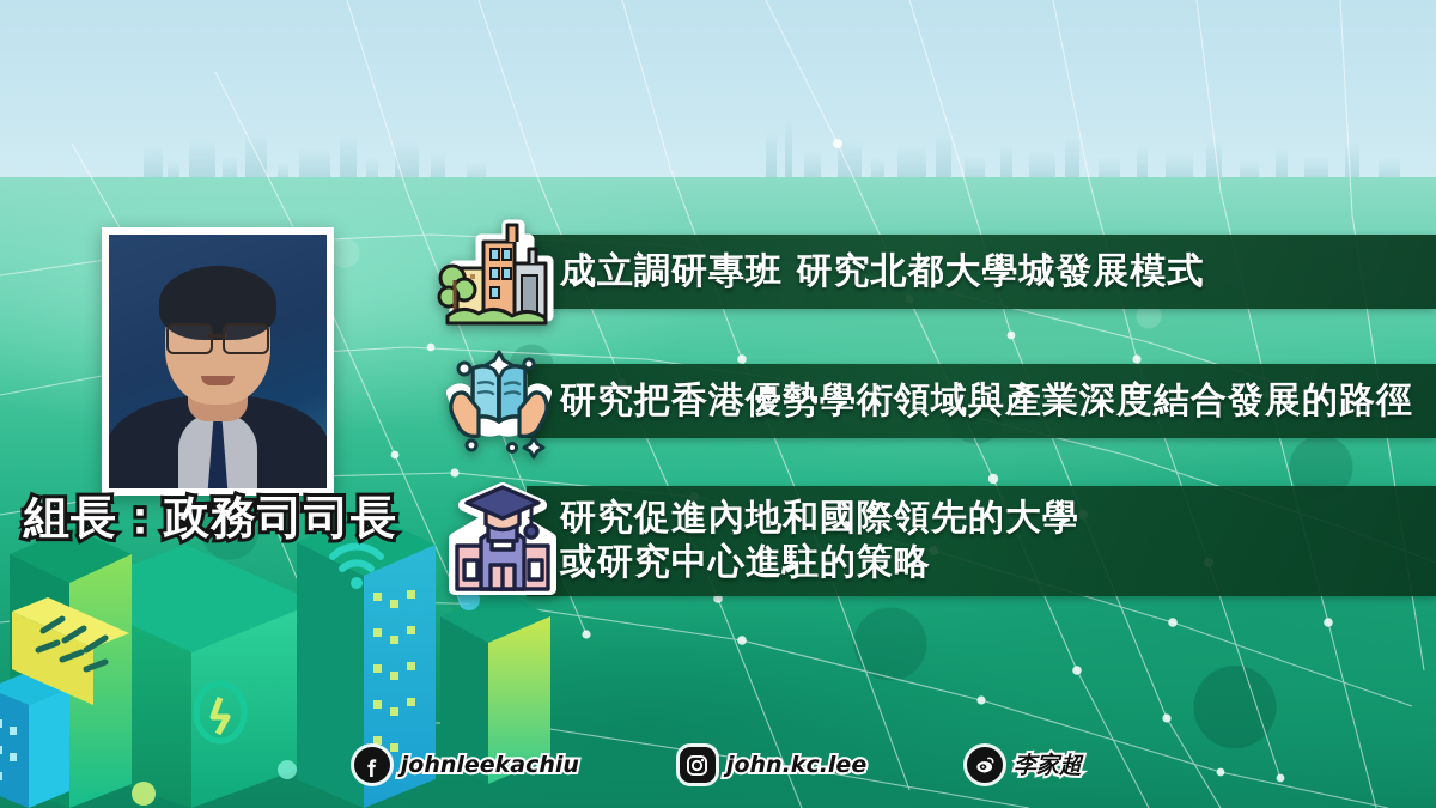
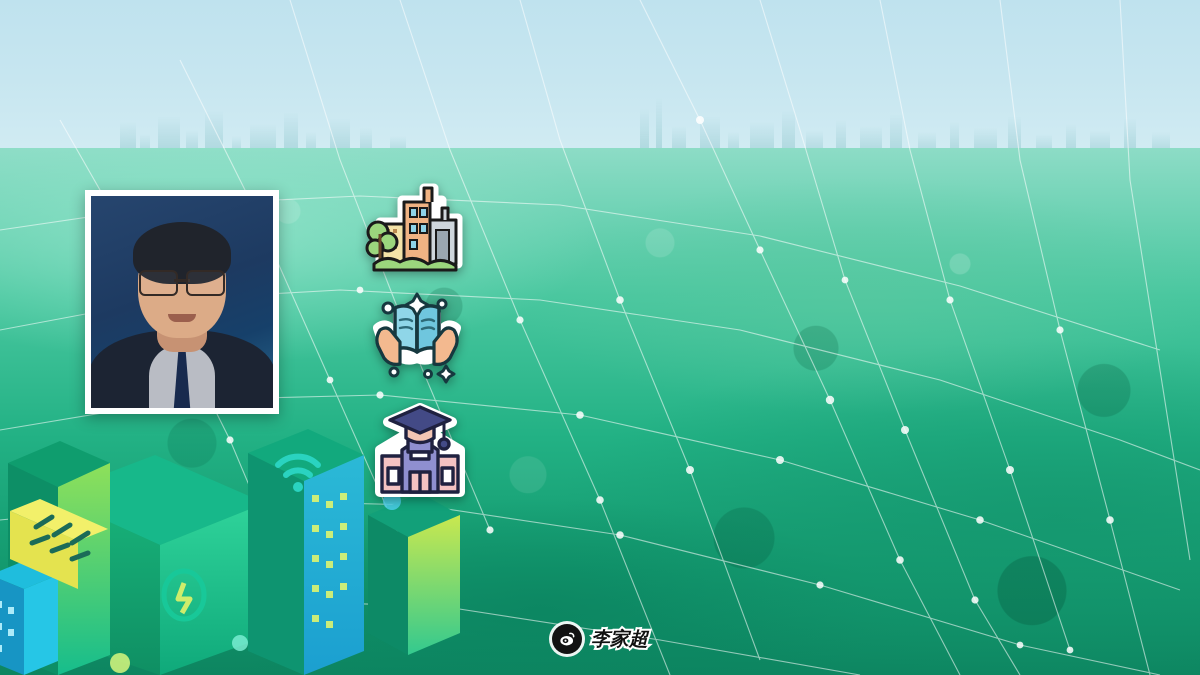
- 組長：政務司司長
- 成立調研專班 研究北都大學城發展模式
- 研究把香港優勢學術領域與產業深度結合發展的路徑
- 研究促進內地和國際領先的大學
- 或研究中心進駐的策略
- johnleekachiu
- john.kc.lee
  李家超
